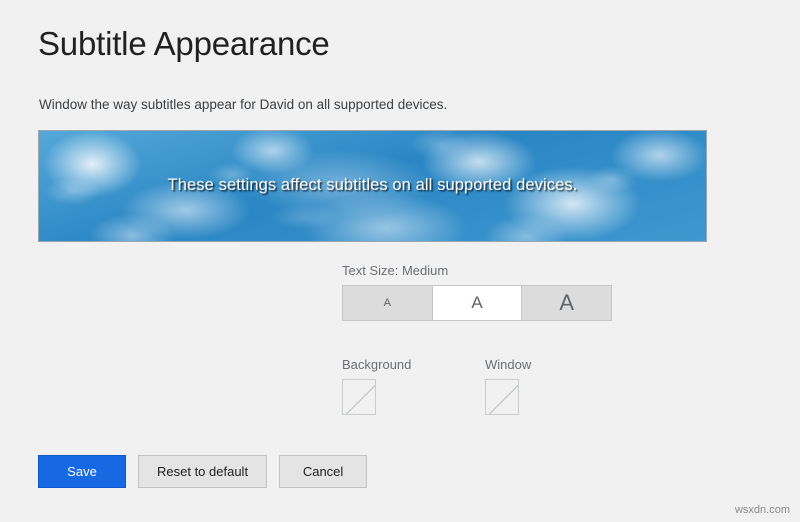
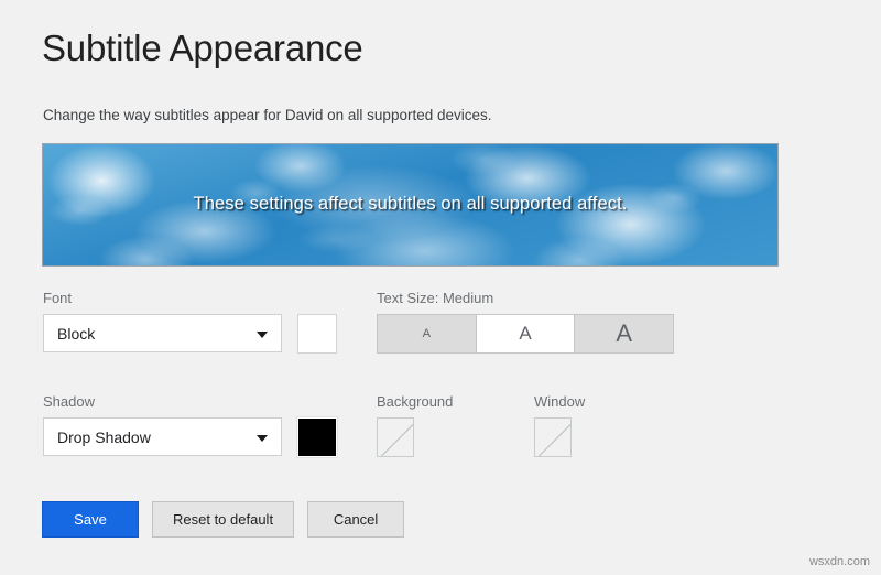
  Subtitle Appearance
- Window the way subtitles appear for David on all supported devices.
+ Change the way subtitles appear for David on all supported devices.
- These settings affect subtitles on all supported devices.
+ These settings affect subtitles on all supported affect.
+ Font
+ Block
  Text Size: Medium
  A
  A
  A
+ Shadow
+ Drop Shadow
  Background
  Window
  Save
  Reset to default
  Cancel
  wsxdn.com
